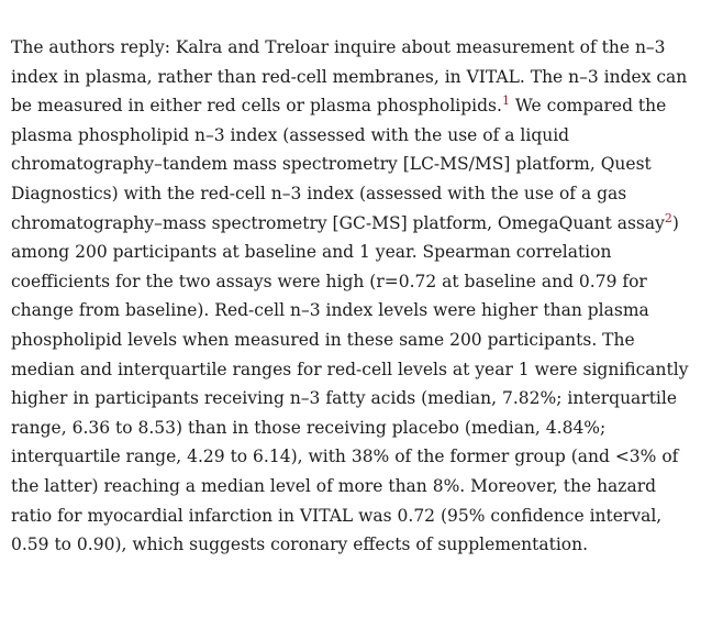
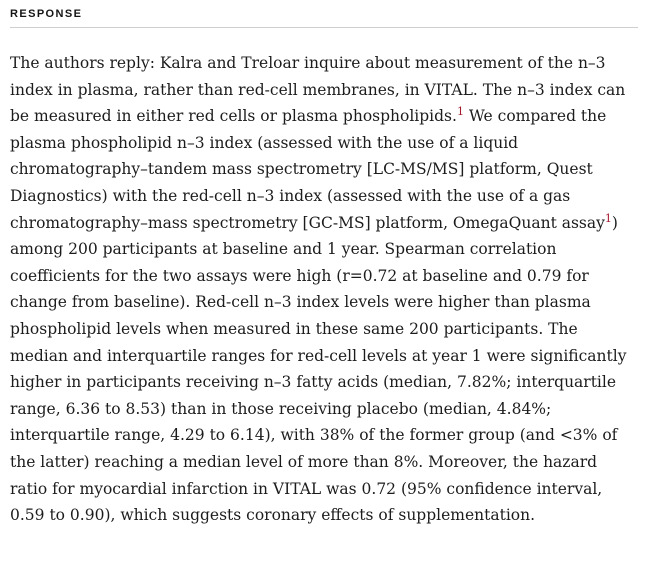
+ RESPONSE
- The authors reply: Kalra and Treloar inquire about measurement of the n–3 index in plasma, rather than red-cell membranes, in VITAL. The n–3 index can be measured in either red cells or plasma phospholipids.1 We compared the plasma phospholipid n–3 index (assessed with the use of a liquid chromatography–tandem mass spectrometry [LC-MS/MS] platform, Quest Diagnostics) with the red-cell n–3 index (assessed with the use of a gas chromatography–mass spectrometry [GC-MS] platform, OmegaQuant assay2) among 200 participants at baseline and 1 year. Spearman correlation coefficients for the two assays were high (r=0.72 at baseline and 0.79 for change from baseline). Red-cell n–3 index levels were higher than plasma phospholipid levels when measured in these same 200 participants. The median and interquartile ranges for red-cell levels at year 1 were significantly higher in participants receiving n–3 fatty acids (median, 7.82%; interquartile range, 6.36 to 8.53) than in those receiving placebo (median, 4.84%; interquartile range, 4.29 to 6.14), with 38% of the former group (and <3% of the latter) reaching a median level of more than 8%. Moreover, the hazard ratio for myocardial infarction in VITAL was 0.72 (95% confidence interval, 0.59 to 0.90), which suggests coronary effects of supplementation.
+ The authors reply: Kalra and Treloar inquire about measurement of the n–3 index in plasma, rather than red-cell membranes, in VITAL. The n–3 index can be measured in either red cells or plasma phospholipids.1 We compared the plasma phospholipid n–3 index (assessed with the use of a liquid chromatography–tandem mass spectrometry [LC-MS/MS] platform, Quest Diagnostics) with the red-cell n–3 index (assessed with the use of a gas chromatography–mass spectrometry [GC-MS] platform, OmegaQuant assay1) among 200 participants at baseline and 1 year. Spearman correlation coefficients for the two assays were high (r=0.72 at baseline and 0.79 for change from baseline). Red-cell n–3 index levels were higher than plasma phospholipid levels when measured in these same 200 participants. The median and interquartile ranges for red-cell levels at year 1 were significantly higher in participants receiving n–3 fatty acids (median, 7.82%; interquartile range, 6.36 to 8.53) than in those receiving placebo (median, 4.84%; interquartile range, 4.29 to 6.14), with 38% of the former group (and <3% of the latter) reaching a median level of more than 8%. Moreover, the hazard ratio for myocardial infarction in VITAL was 0.72 (95% confidence interval, 0.59 to 0.90), which suggests coronary effects of supplementation.
